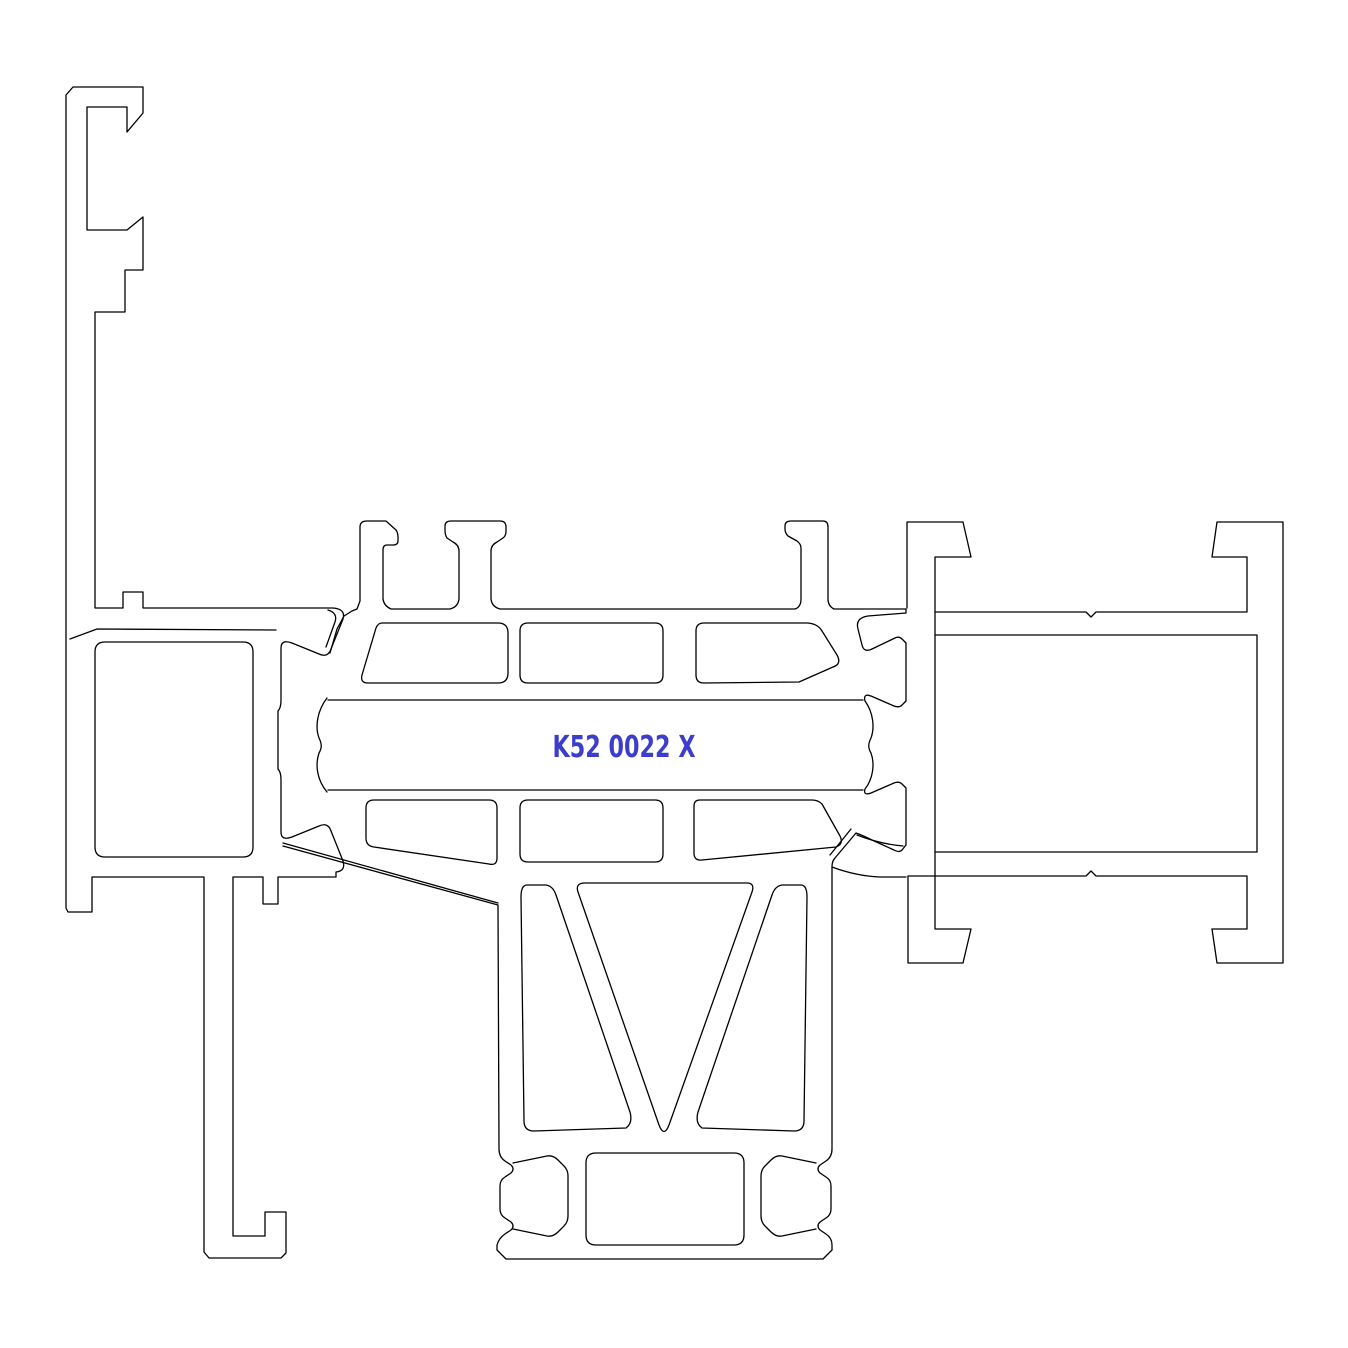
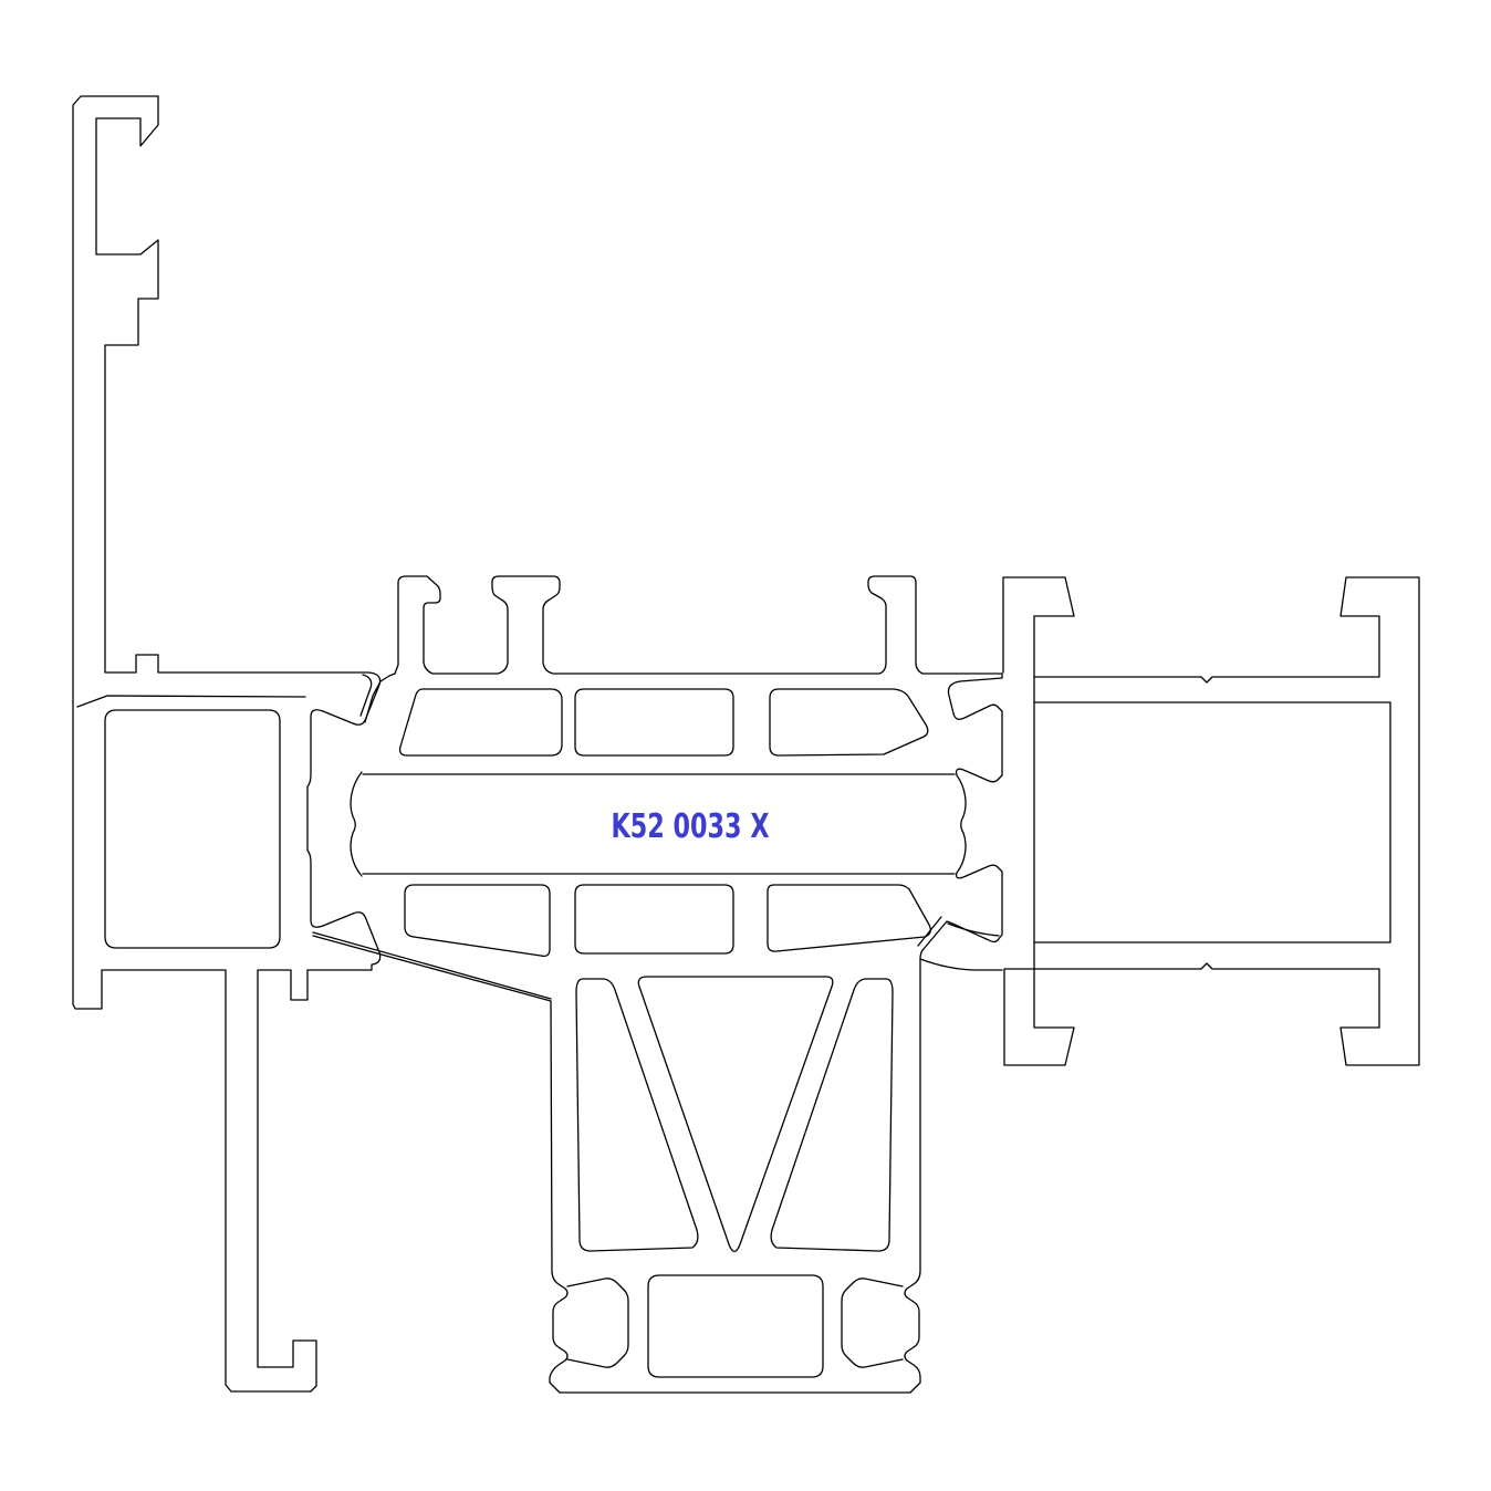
- K52 0022 X
+ K52 0033 X
